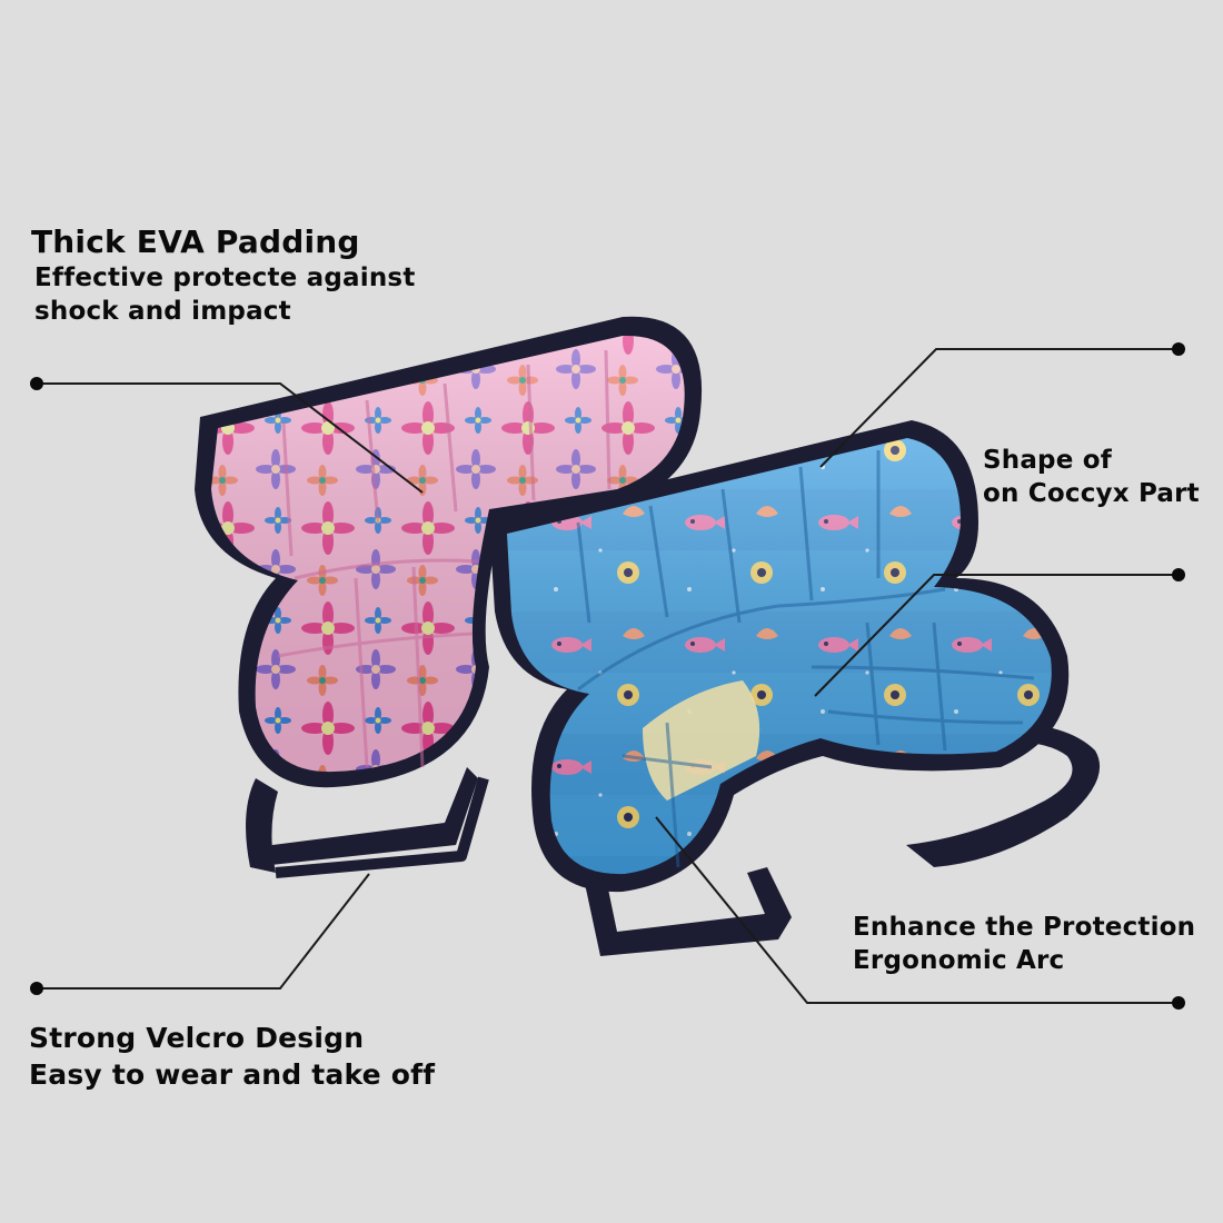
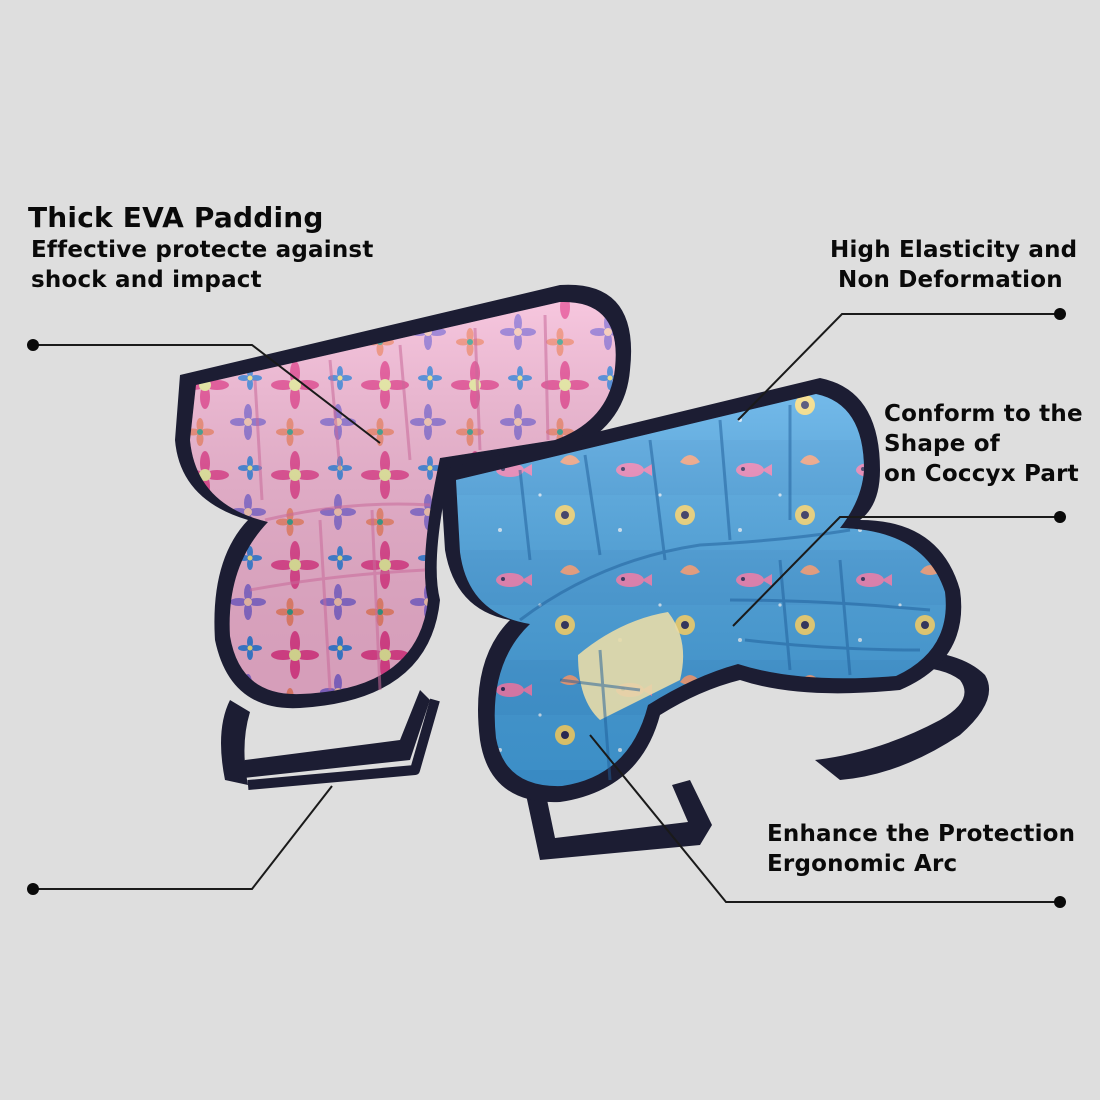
  Thick EVA Padding
  Effective protecte against
  shock and impact
+ High Elasticity and
+ Non Deformation
+ Conform to the
  Shape of
  on Coccyx Part
  Enhance the Protection
  Ergonomic Arc
- Strong Velcro Design
- Easy to wear and take off
